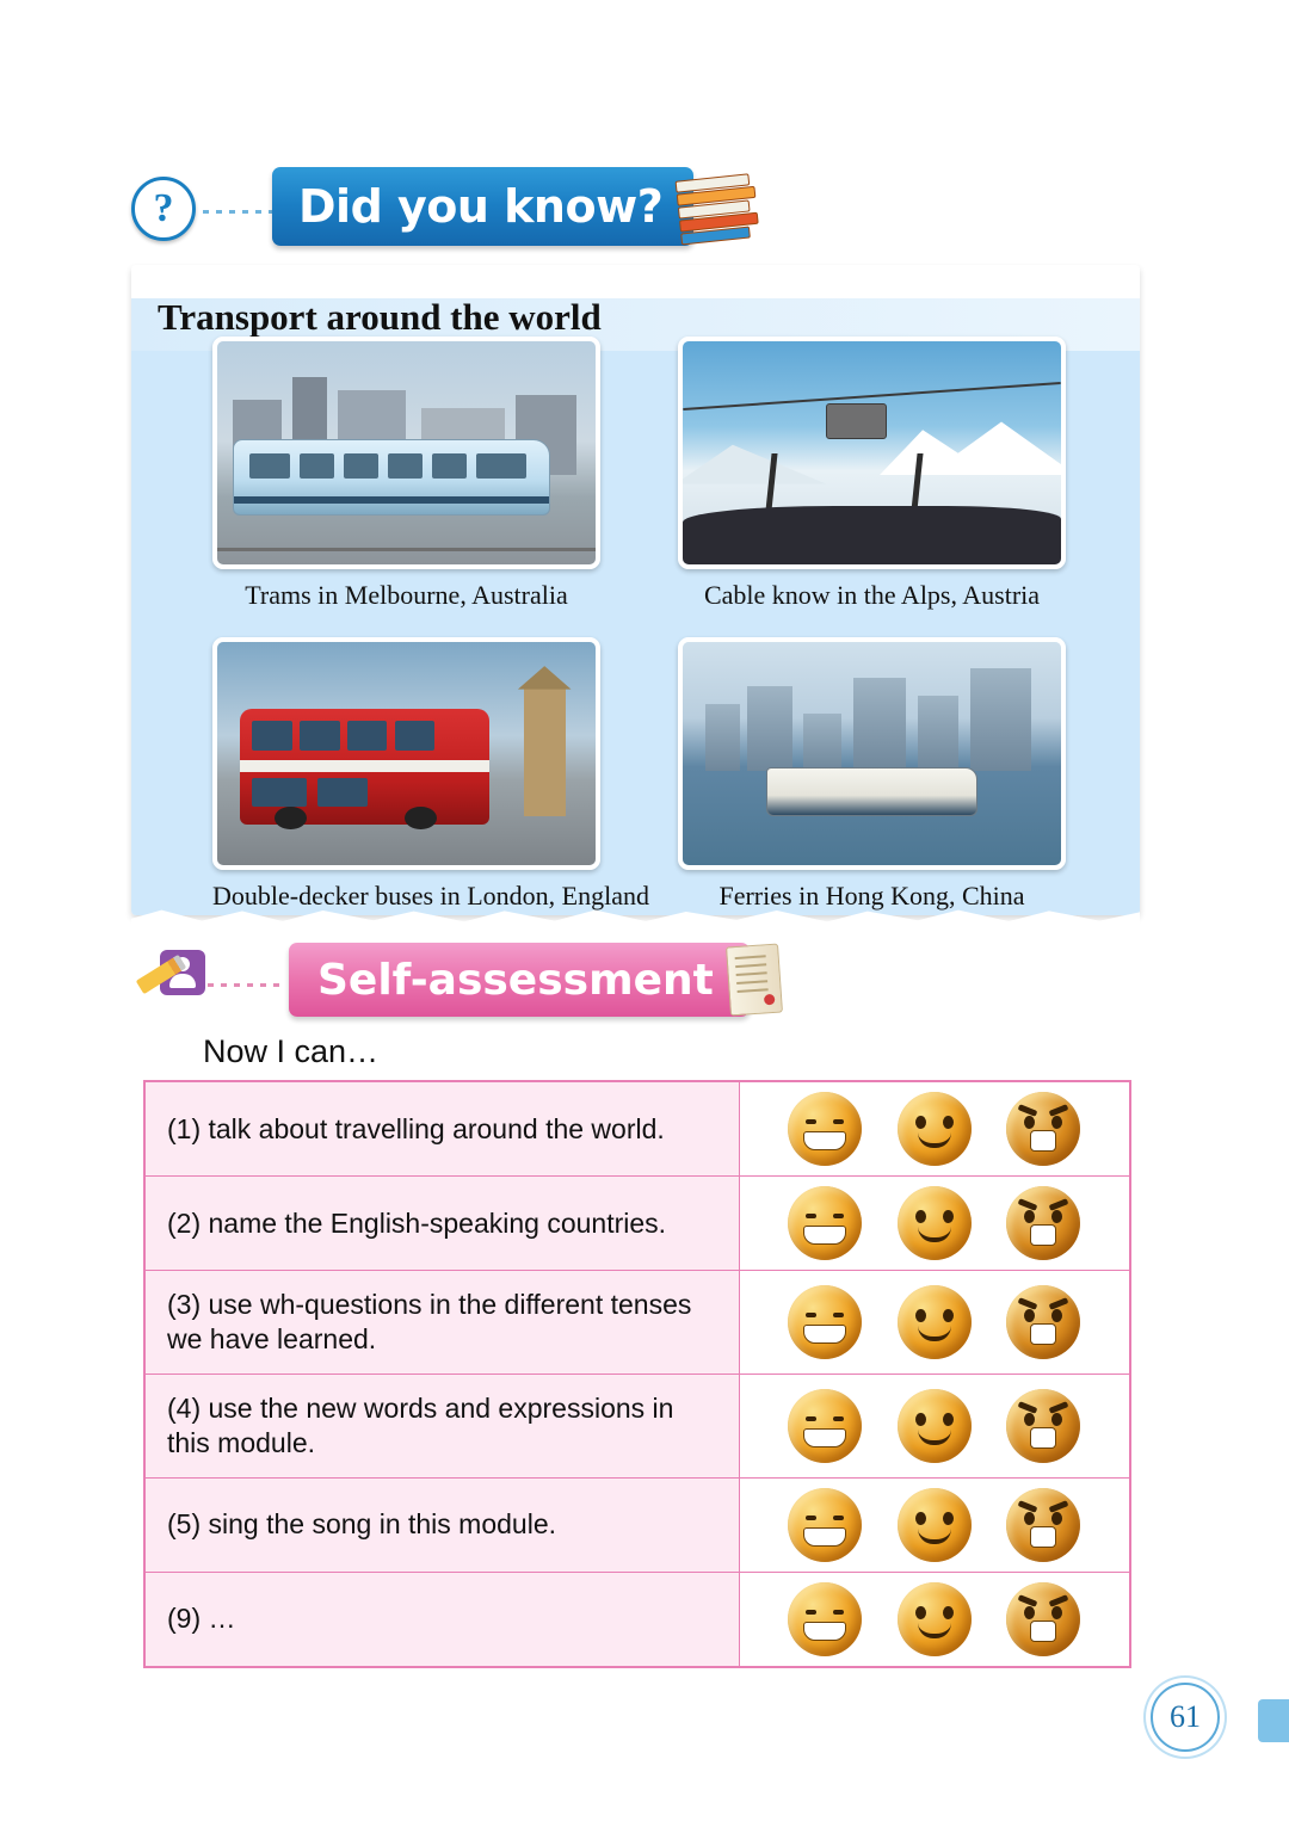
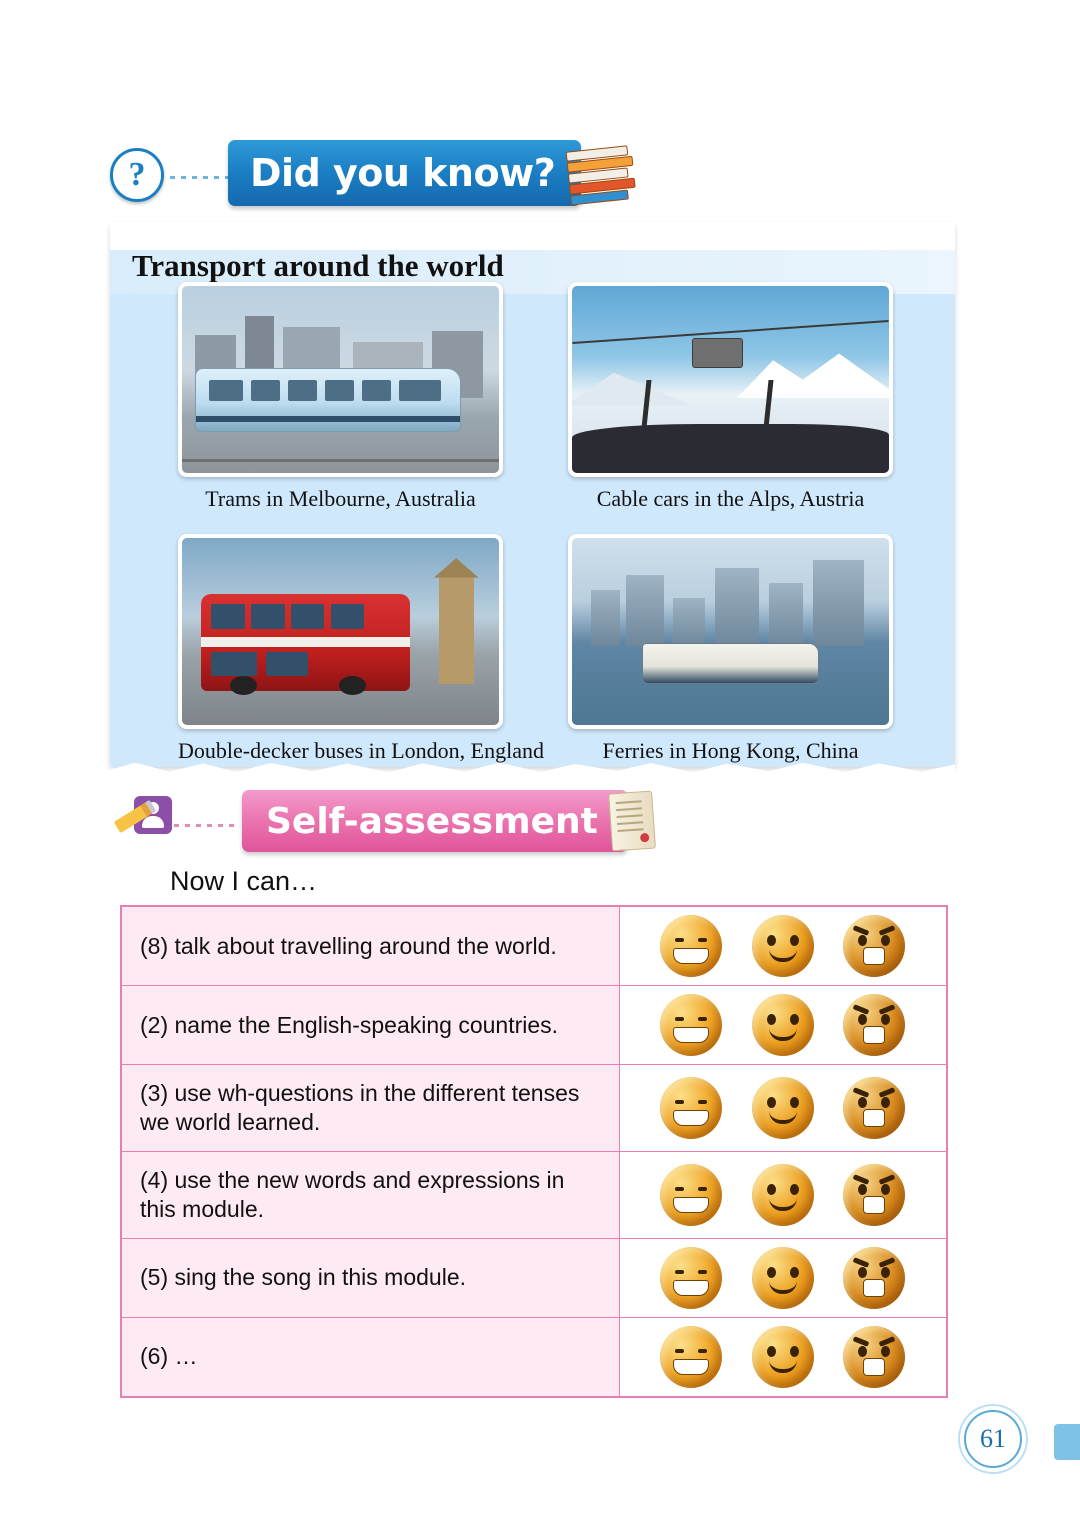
  ?
  Did you know?
  Transport around the world
  Trams in Melbourne, Australia
- Cable know in the Alps, Austria
+ Cable cars in the Alps, Austria
  Double-decker buses in London, England
  Ferries in Hong Kong, China
  Self-assessment
  Now I can…
- (1) talk about travelling around the world.
+ (8) talk about travelling around the world.
  (2) name the English-speaking countries.
- (3) use wh-questions in the different tenses we have learned.
+ (3) use wh-questions in the different tenses we world learned.
  (4) use the new words and expressions in this module.
  (5) sing the song in this module.
- (9) …
+ (6) …
  61
